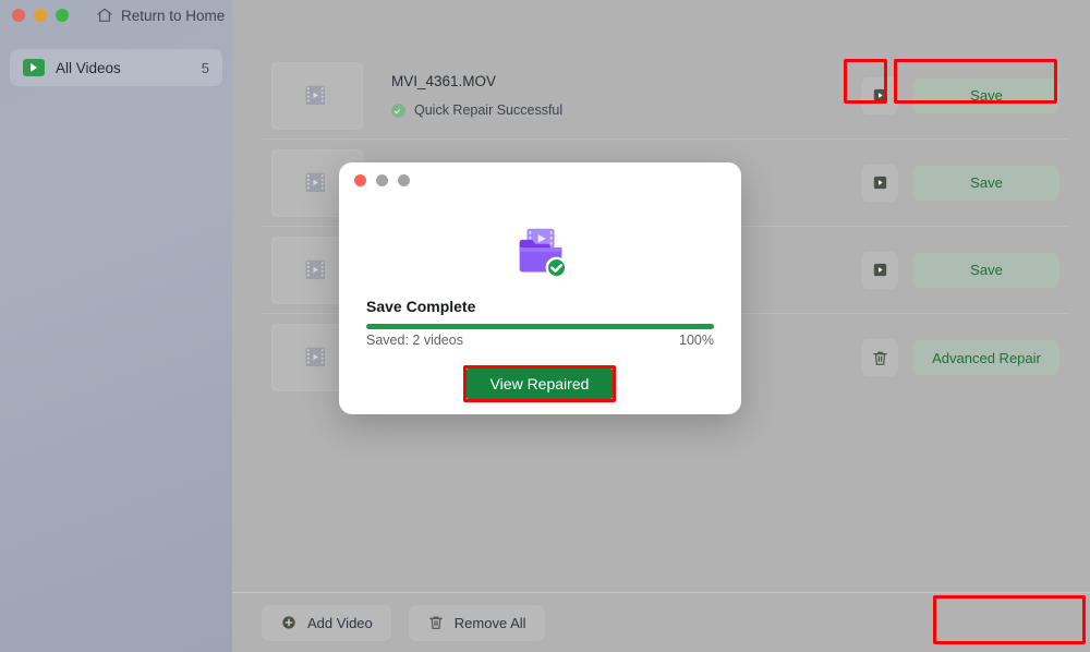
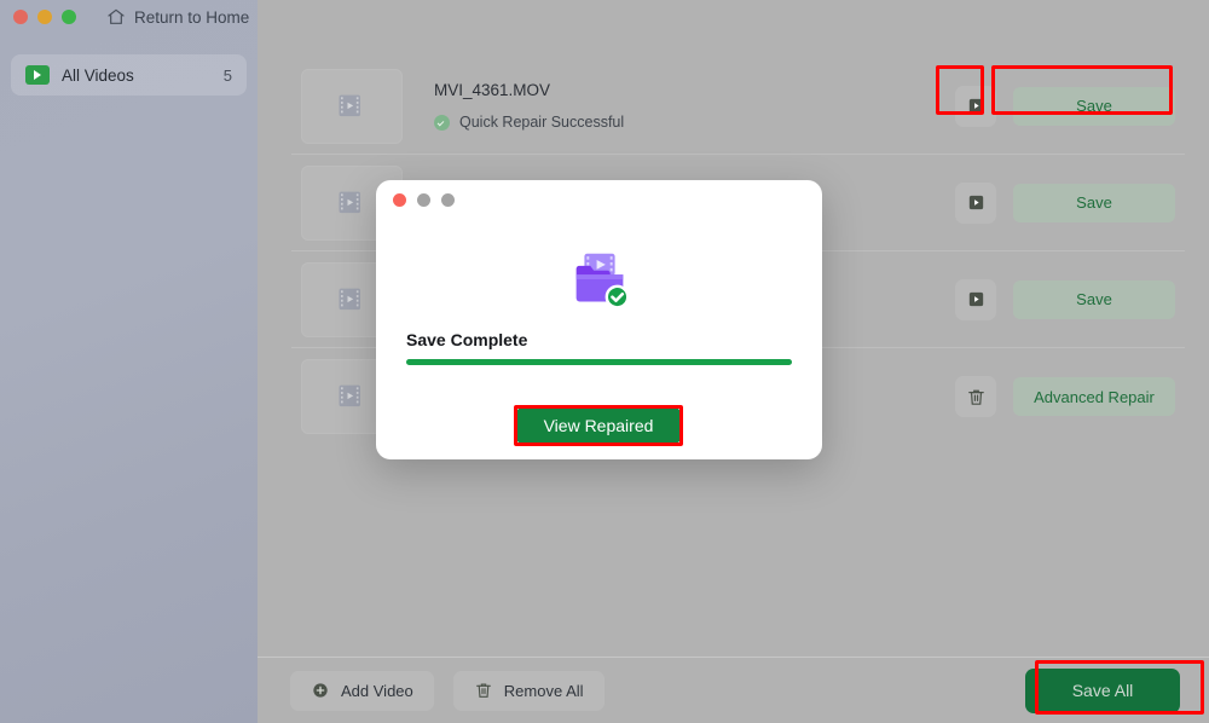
  Return to Home
  All Videos
  5
  MVI_4361.MOV
  Quick Repair Successful
  Save
  Save
  Save
  Advanced Repair
  Add Video
  Remove All
+ Save All
  Save Complete
- Saved: 2 videos
- 100%
  View Repaired
